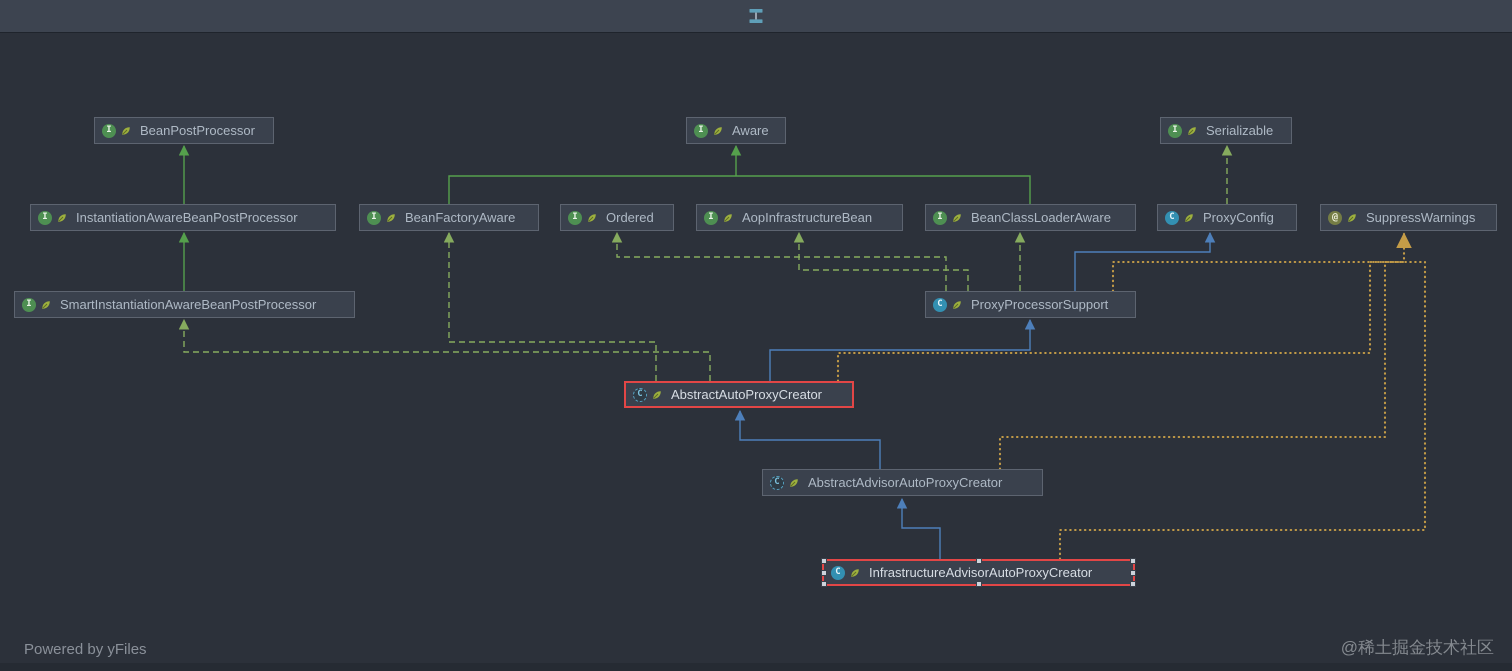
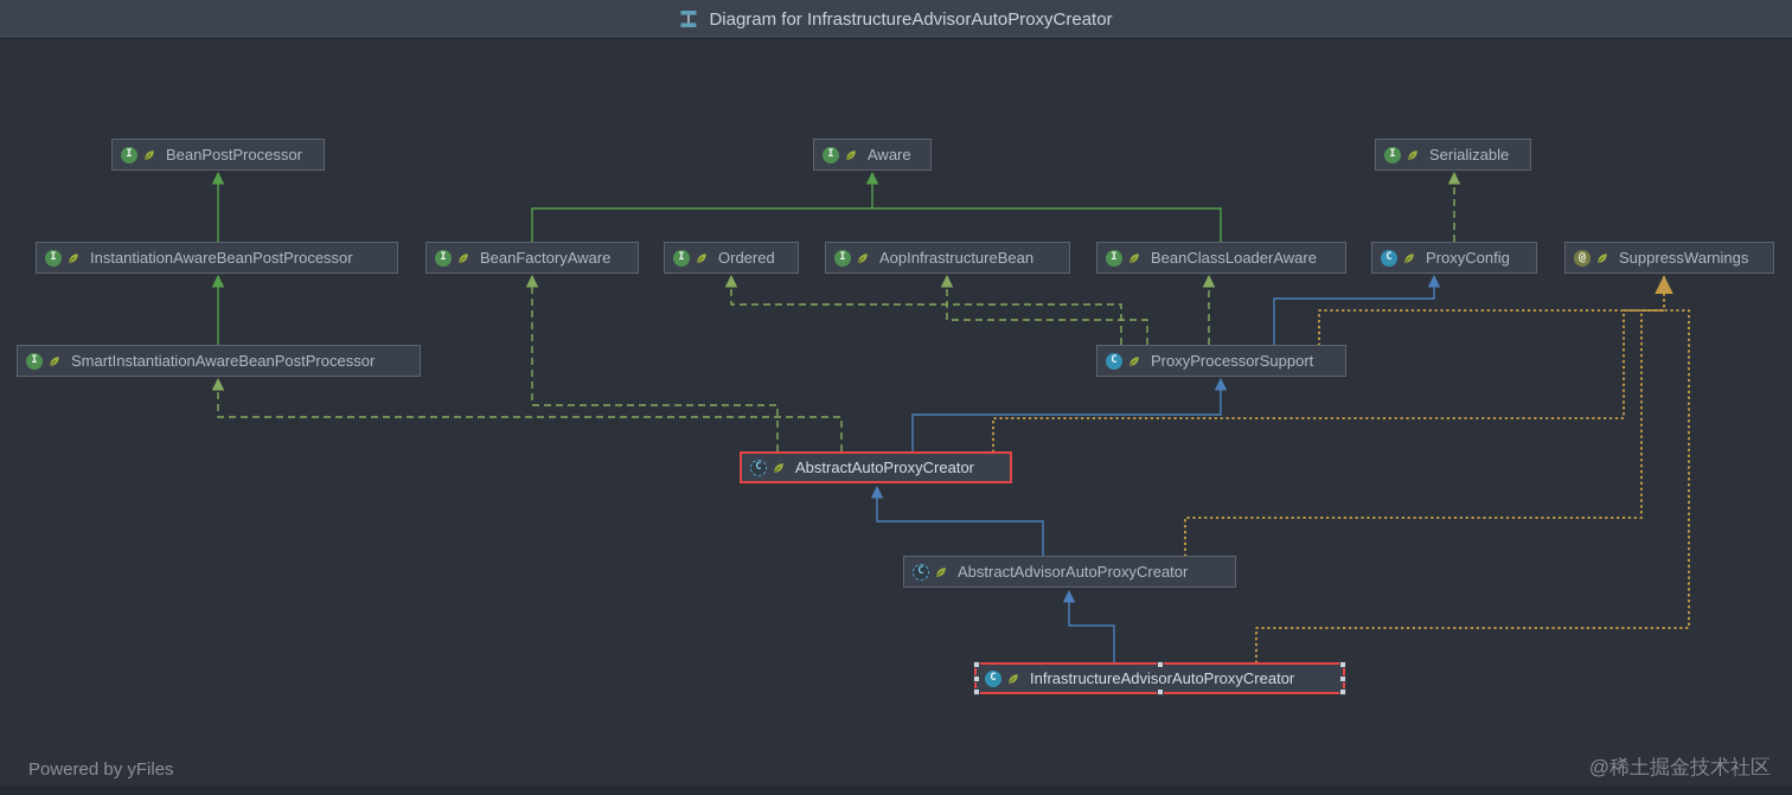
  I
  BeanPostProcessor
  I
  Aware
  I
  Serializable
  I
  InstantiationAwareBeanPostProcessor
  I
  BeanFactoryAware
  I
  Ordered
  I
  AopInfrastructureBean
  I
  BeanClassLoaderAware
  C
  ProxyConfig
  @
  SuppressWarnings
  I
  SmartInstantiationAwareBeanPostProcessor
  C
  ProxyProcessorSupport
  C
  AbstractAutoProxyCreator
  C
  AbstractAdvisorAutoProxyCreator
  C
  InfrastructureAdvisorAutoProxyCreator
+ Diagram for InfrastructureAdvisorAutoProxyCreator
  Powered by yFiles
  @稀土掘金技术社区
